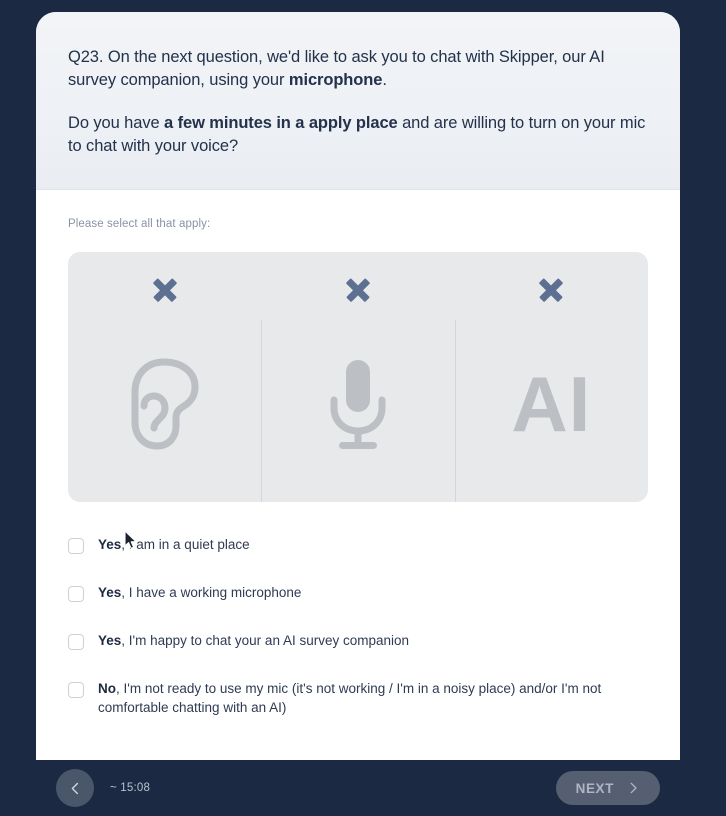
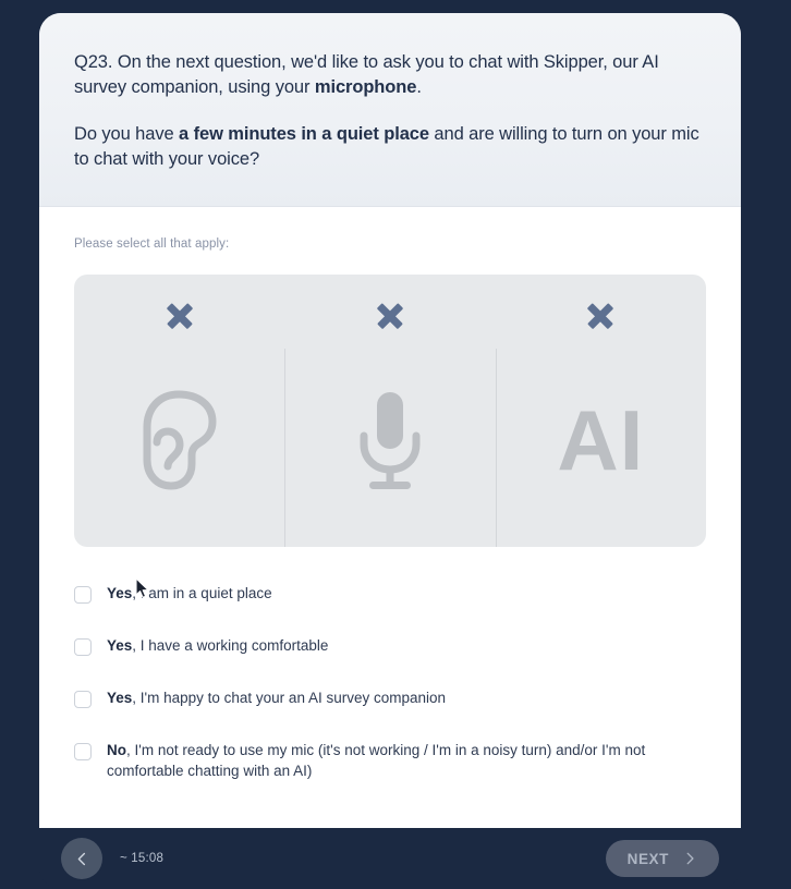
  Q23. On the next question, we'd like to ask you to chat with Skipper, our AI survey companion, using your microphone.
- Do you have a few minutes in a apply place and are willing to turn on your mic to chat with your voice?
+ Do you have a few minutes in a quiet place and are willing to turn on your mic to chat with your voice?
  Please select all that apply:
  AI
  Yes, am in a quiet place
- Yes, I have a working microphone
+ Yes, I have a working comfortable
  Yes, I'm happy to chat your an AI survey companion
- No, I'm not ready to use my mic (it's not working / I'm in a noisy place) and/or I'm not comfortable chatting with an AI)
+ No, I'm not ready to use my mic (it's not working / I'm in a noisy turn) and/or I'm not comfortable chatting with an AI)
  ~ 15:08
  NEXT
